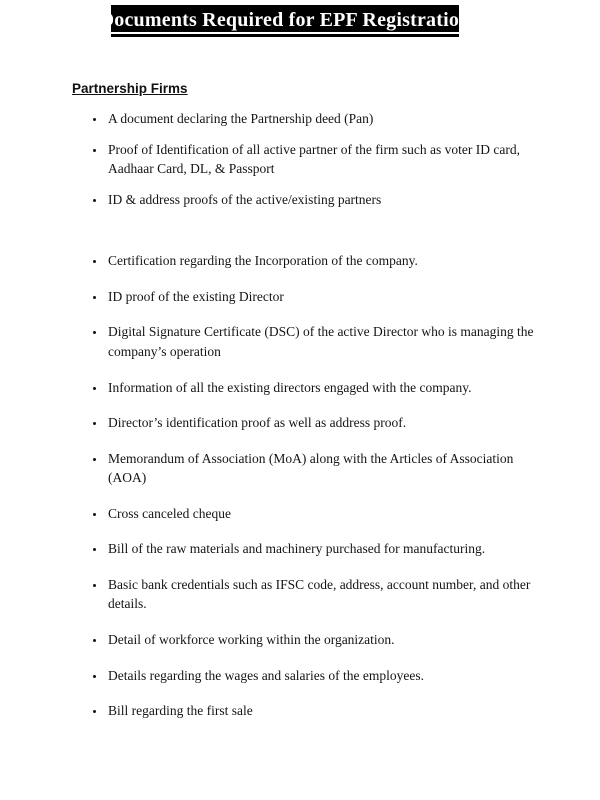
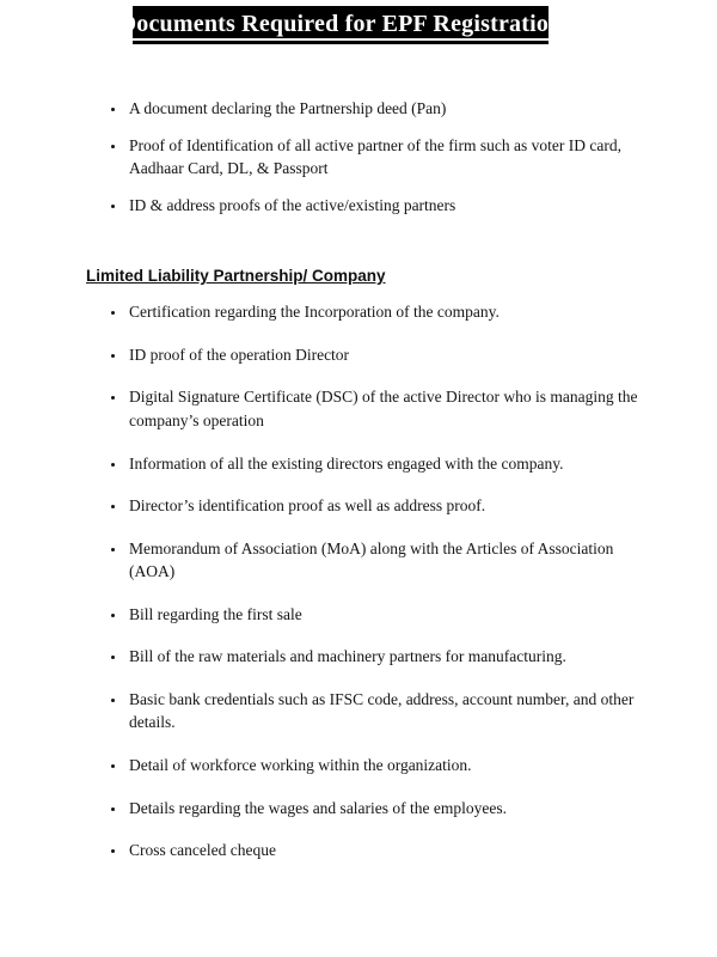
  Documents Required for EPF Registration
- Partnership Firms
  A document declaring the Partnership deed (Pan)
  Proof of Identification of all active partner of the firm such as voter ID card, Aadhaar Card, DL, & Passport
  ID & address proofs of the active/existing partners
+ Limited Liability Partnership/ Company
  Certification regarding the Incorporation of the company.
- ID proof of the existing Director
+ ID proof of the operation Director
  Digital Signature Certificate (DSC) of the active Director who is managing the company’s operation
  Information of all the existing directors engaged with the company.
  Director’s identification proof as well as address proof.
  Memorandum of Association (MoA) along with the Articles of Association (AOA)
- Cross canceled cheque
+ Bill regarding the first sale
- Bill of the raw materials and machinery purchased for manufacturing.
+ Bill of the raw materials and machinery partners for manufacturing.
  Basic bank credentials such as IFSC code, address, account number, and other details.
  Detail of workforce working within the organization.
  Details regarding the wages and salaries of the employees.
- Bill regarding the first sale
+ Cross canceled cheque
